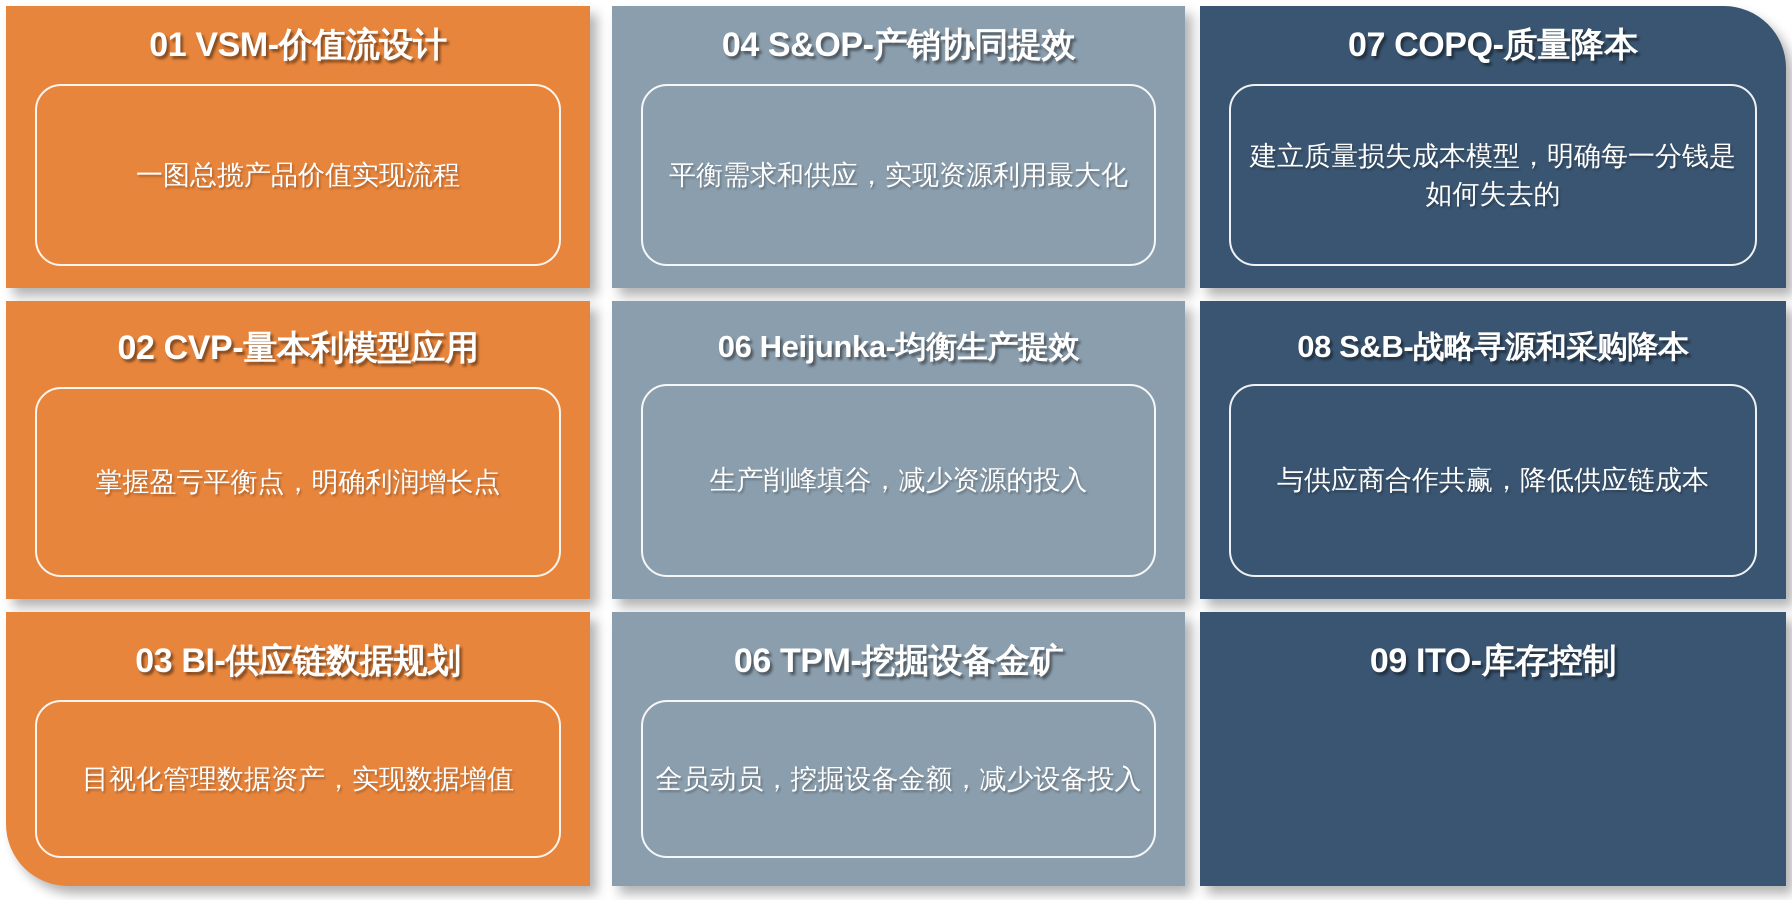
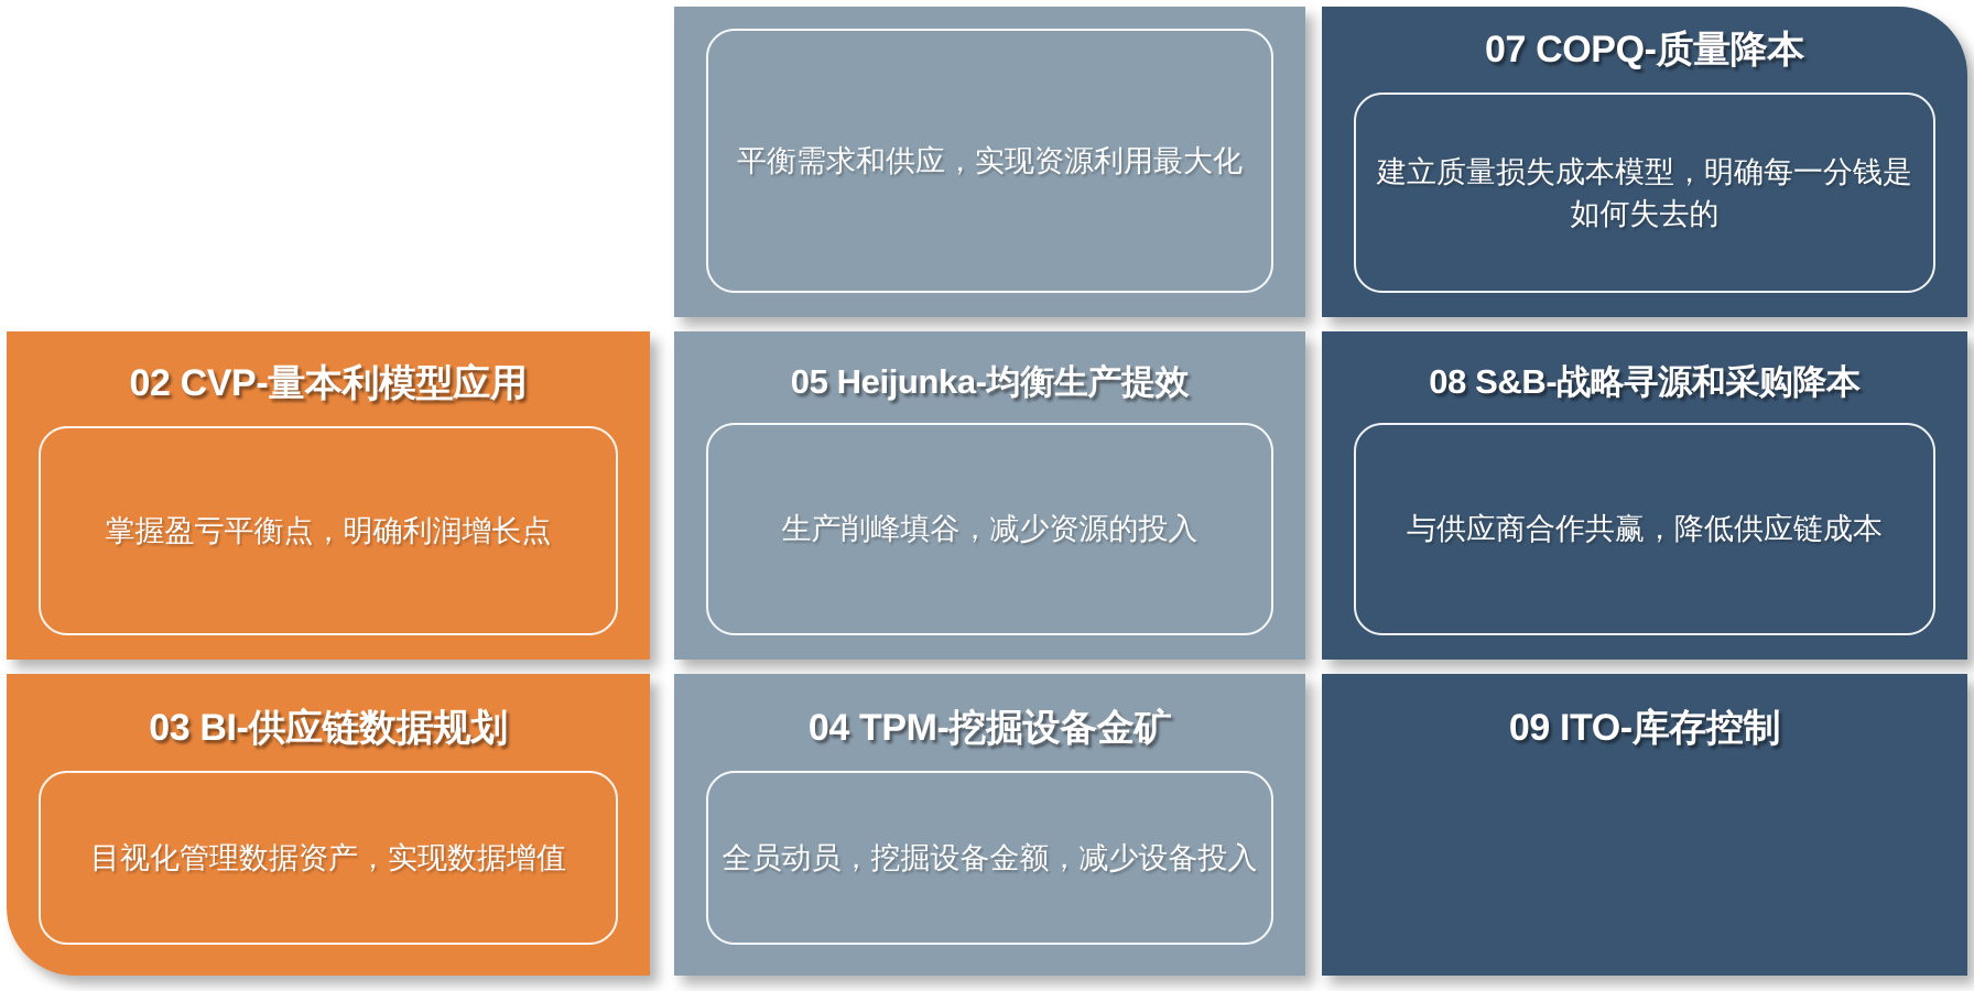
- 01 VSM-价值流设计
- 一图总揽产品价值实现流程
- 04 S&OP-产销协同提效
  平衡需求和供应，实现资源利用最大化
  07 COPQ-质量降本
  建立质量损失成本模型，明确每一分钱是如何失去的
  02 CVP-量本利模型应用
  掌握盈亏平衡点，明确利润增长点
- 06 Heijunka-均衡生产提效
+ 05 Heijunka-均衡生产提效
  生产削峰填谷，减少资源的投入
  08 S&B-战略寻源和采购降本
  与供应商合作共赢，降低供应链成本
  03 BI-供应链数据规划
  目视化管理数据资产，实现数据增值
- 06 TPM-挖掘设备金矿
+ 04 TPM-挖掘设备金矿
  全员动员，挖掘设备金额，减少设备投入
  09 ITO-库存控制
